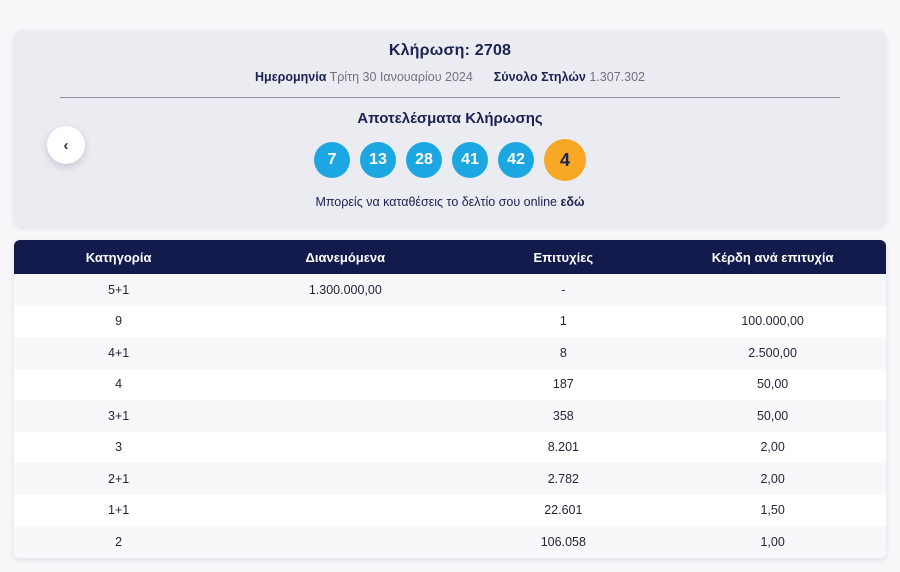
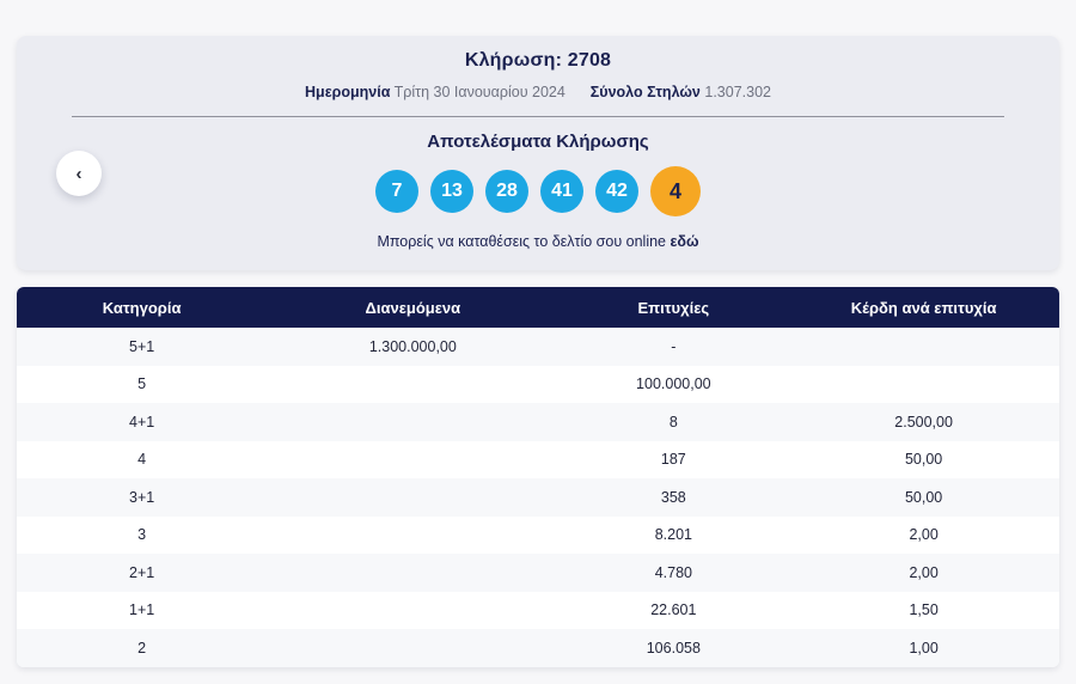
  Κλήρωση: 2708
  Ημερομηνία Τρίτη 30 Ιανουαρίου 2024 Σύνολο Στηλών 1.307.302
  Αποτελέσματα Κλήρωσης
  7
  13
  28
  41
  42
  4
  Μπορείς να καταθέσεις το δελτίο σου online εδώ
  ‹
  Κατηγορία
  Διανεμόμενα
  Επιτυχίες
  Κέρδη ανά επιτυχία
  5+1
  1.300.000,00
  -
- 9
+ 5
- 1
  100.000,00
  4+1
  8
  2.500,00
  4
  187
  50,00
  3+1
  358
  50,00
  3
  8.201
  2,00
  2+1
- 2.782
+ 4.780
  2,00
  1+1
  22.601
  1,50
  2
  106.058
  1,00
